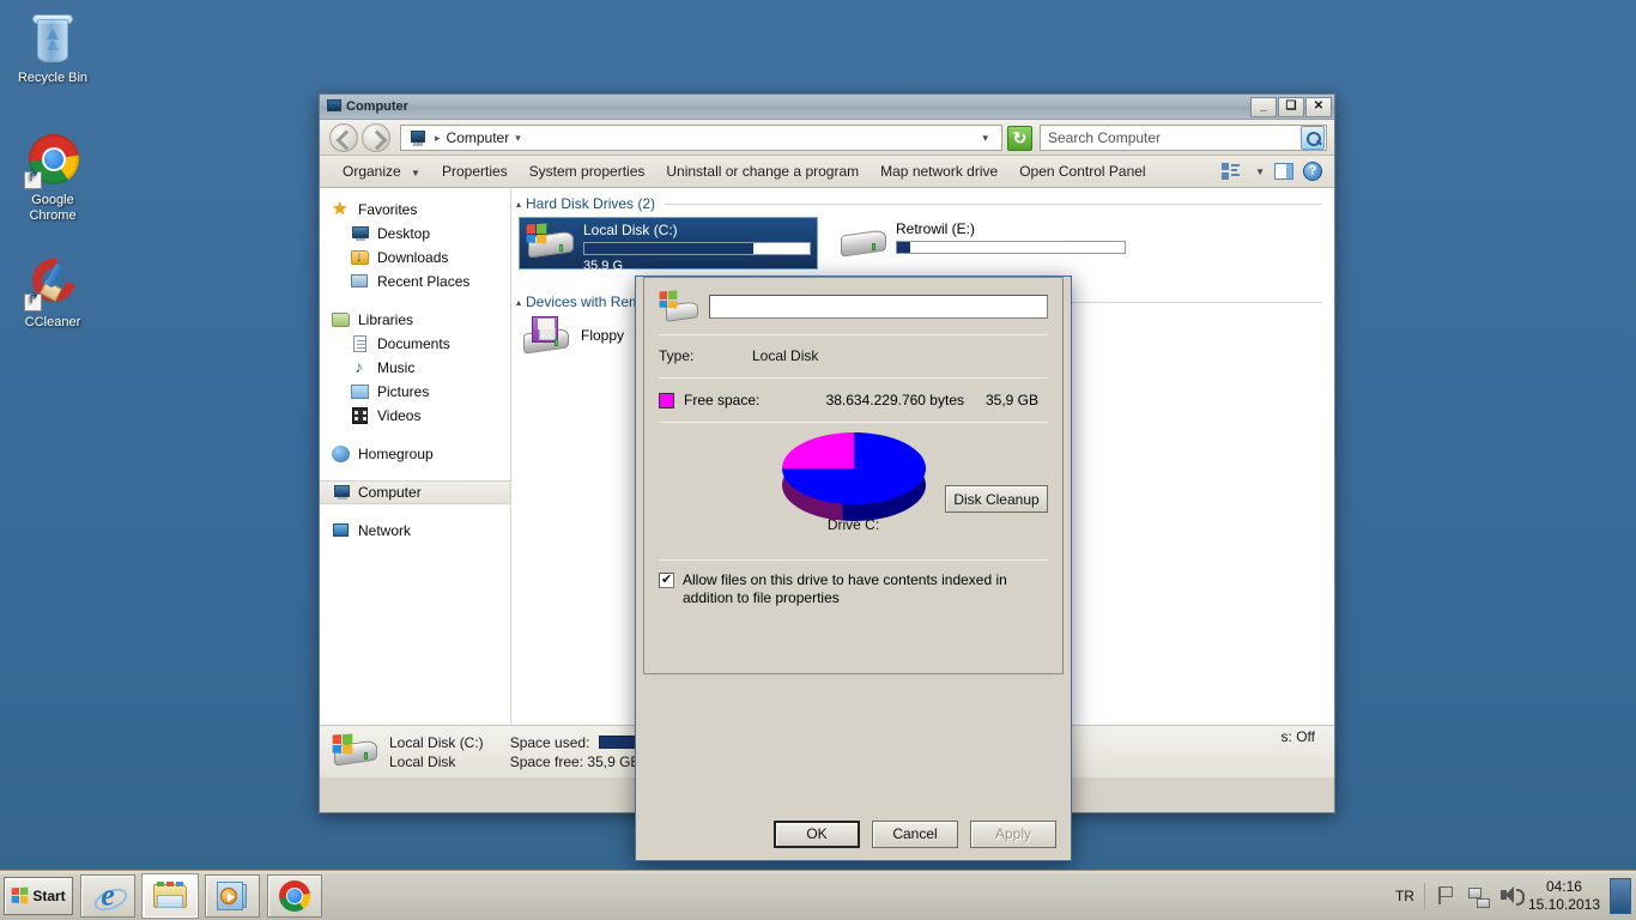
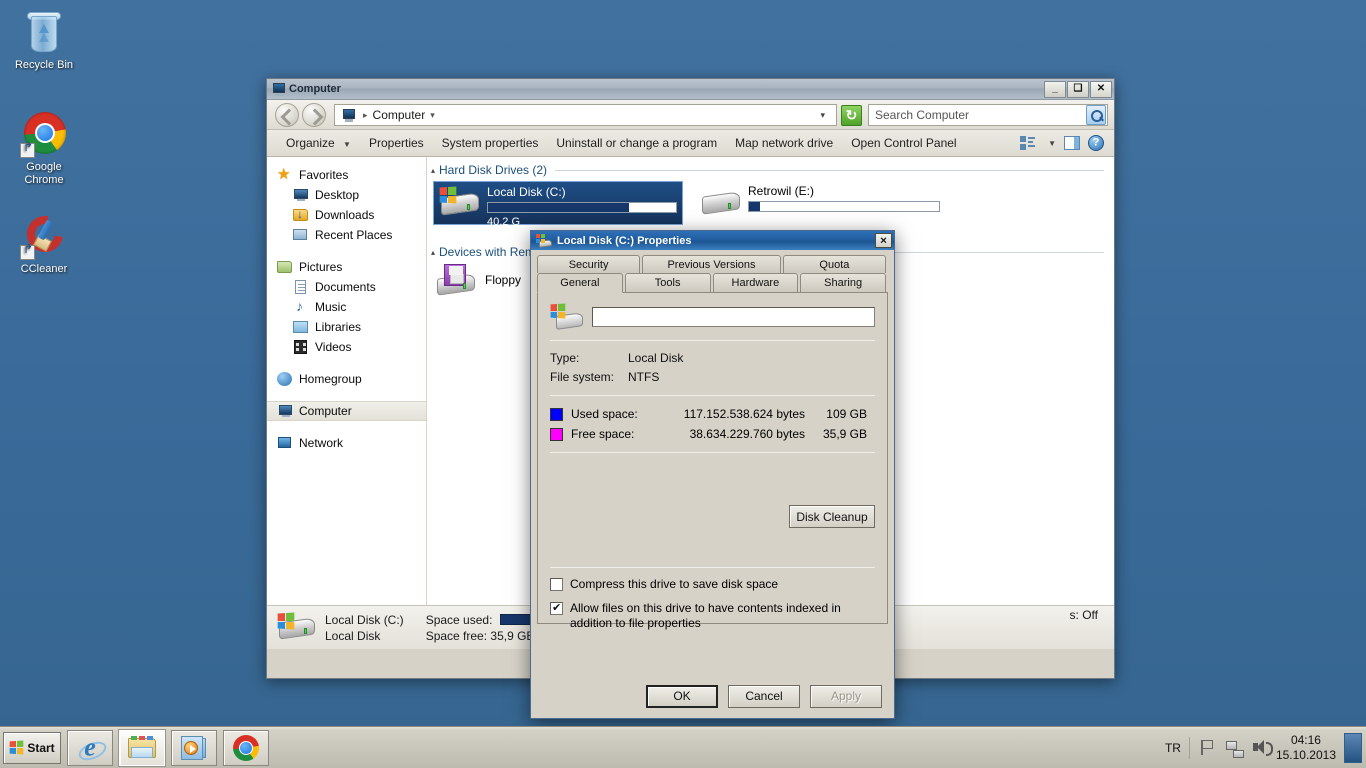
  Recycle Bin
  Google
  Chrome
  CCleaner
  Computer
  _
  ❑
  ✕
  ▸
  Computer
  ▾
  ▾
  Search Computer
  Organize ▼
  Properties
  System properties
  Uninstall or change a program
  Map network drive
  Open Control Panel
  ▼
  ★
  Favorites
  Desktop
  Downloads
  Recent Places
- Libraries
+ Pictures
  Documents
  Music
- Pictures
+ Libraries
  Videos
  Homegroup
  Computer
  Network
  ▴
  Hard Disk Drives (2)
  Local Disk (C:)
- 35,9 G
+ 40,2 G
  Retrowil (E:)
  ▴
  Floppy
  Local Disk (C:)
  Local Disk
  Space used:
  Space free: 35,9 G
  s: Off
+ Local Disk (C:) Properties
+ Security
+ Previous Versions
+ Quota
+ General
+ Tools
+ Hardware
+ Sharing
  Type:
  Local Disk
+ File system:
+ NTFS
+ Used space:
+ 117.152.538.624 bytes
+ 109 GB
  Free space:
  38.634.229.760 bytes
  35,9 GB
- Drive C:
  Disk Cleanup
+ Compress this drive to save disk space
  Allow files on this drive to have contents indexed in addition to file properties
  OK
  Cancel
  Apply
  Start
  TR
  04:16
  15.10.2013
